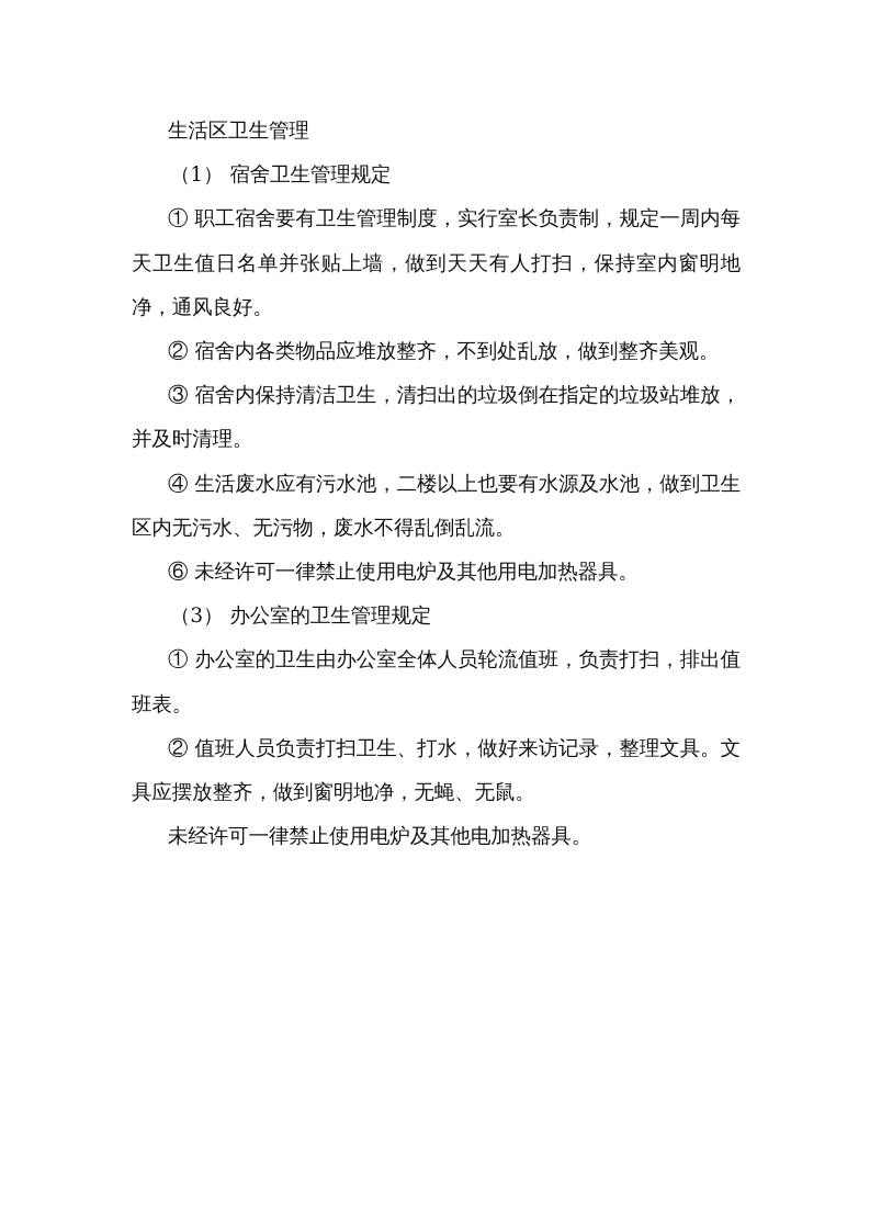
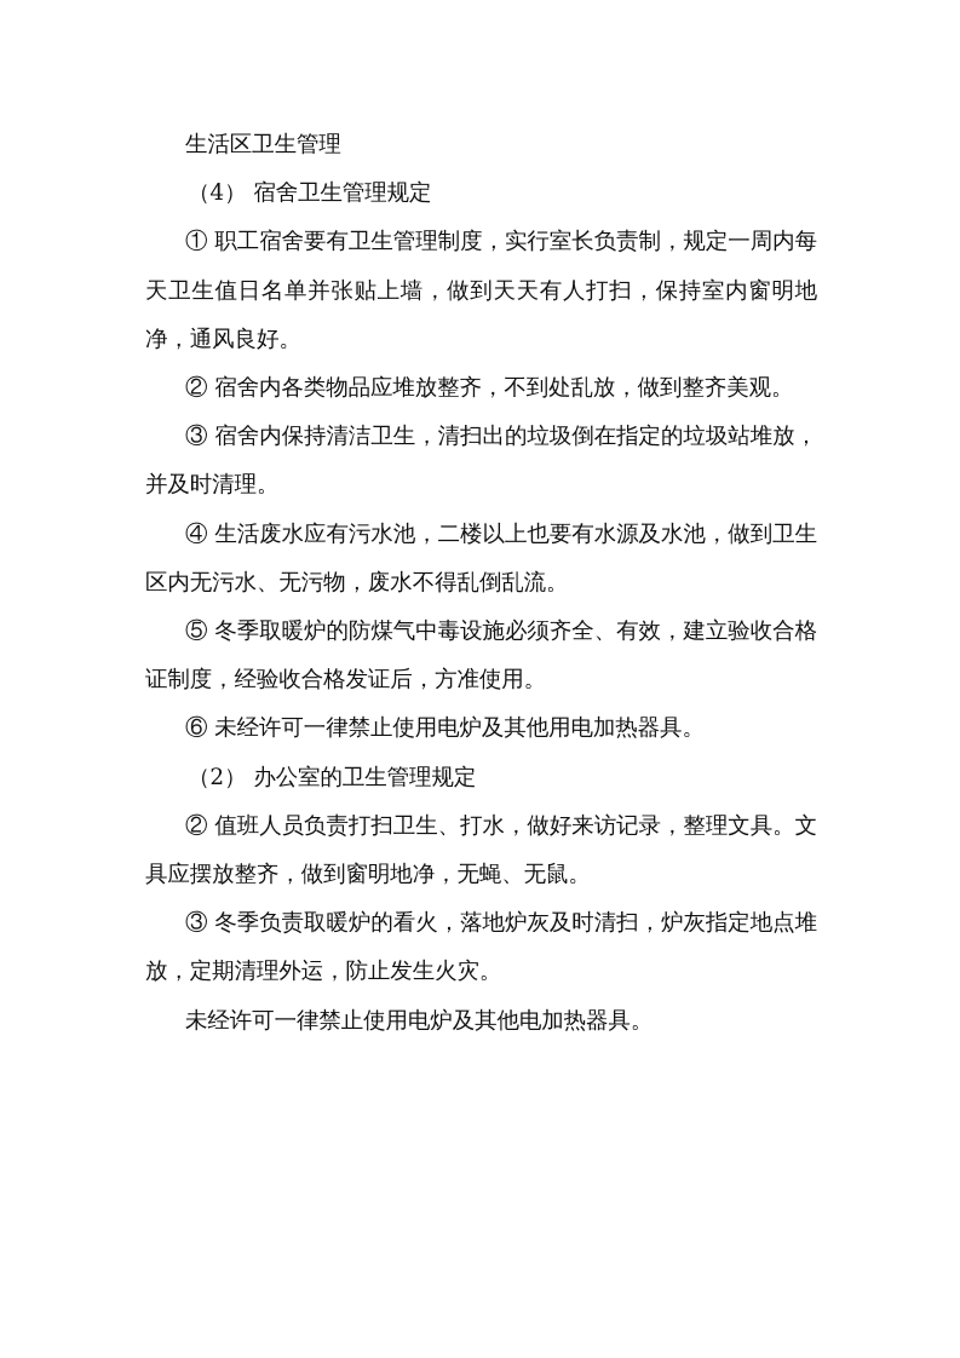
  生活区卫生管理
- （1） 宿舍卫生管理规定
+ （4） 宿舍卫生管理规定
  ① 职工宿舍要有卫生管理制度，实行室长负责制，规定一周内每天卫生值日名单并张贴上墙，做到天天有人打扫，保持室内窗明地净，通风良好。
  ② 宿舍内各类物品应堆放整齐，不到处乱放，做到整齐美观。
  ③ 宿舍内保持清洁卫生，清扫出的垃圾倒在指定的垃圾站堆放，并及时清理。
  ④ 生活废水应有污水池，二楼以上也要有水源及水池，做到卫生区内无污水、无污物，废水不得乱倒乱流。
+ ⑤ 冬季取暖炉的防煤气中毒设施必须齐全、有效，建立验收合格证制度，经验收合格发证后，方准使用。
  ⑥ 未经许可一律禁止使用电炉及其他用电加热器具。
- （3） 办公室的卫生管理规定
+ （2） 办公室的卫生管理规定
- ① 办公室的卫生由办公室全体人员轮流值班，负责打扫，排出值班表。
  ② 值班人员负责打扫卫生、打水，做好来访记录，整理文具。文具应摆放整齐，做到窗明地净，无蝇、无鼠。
+ ③ 冬季负责取暖炉的看火，落地炉灰及时清扫，炉灰指定地点堆放，定期清理外运，防止发生火灾。
  未经许可一律禁止使用电炉及其他电加热器具。
